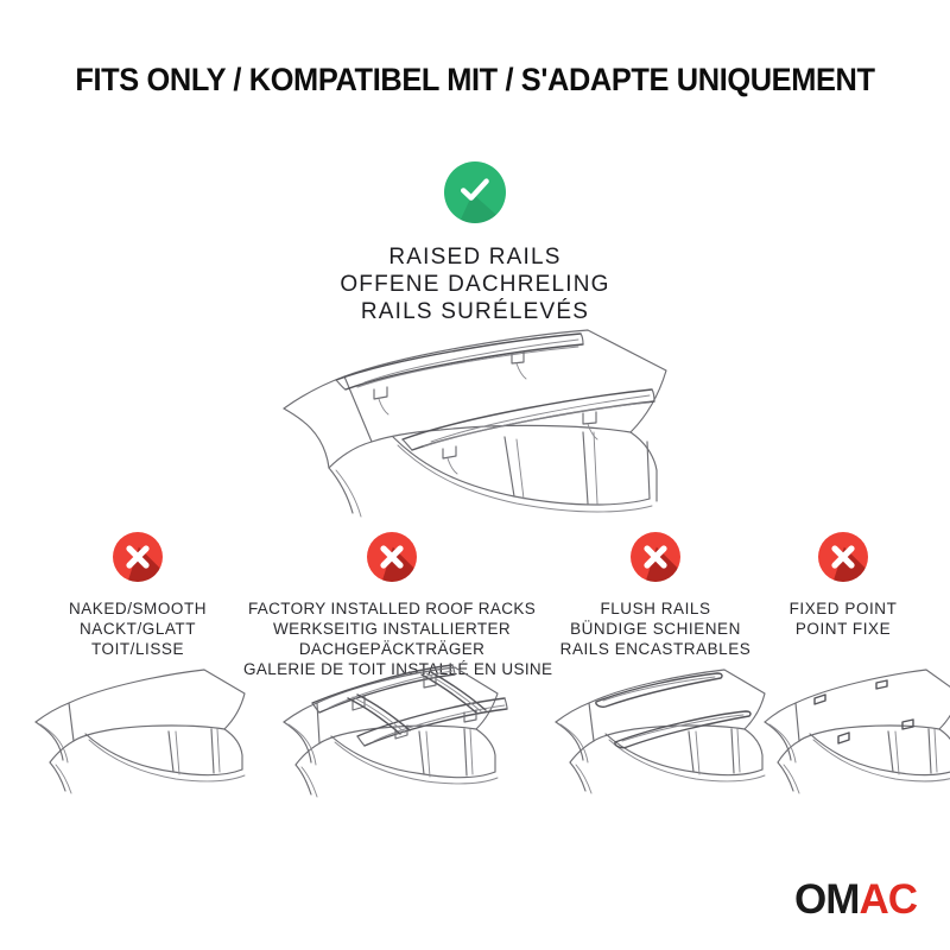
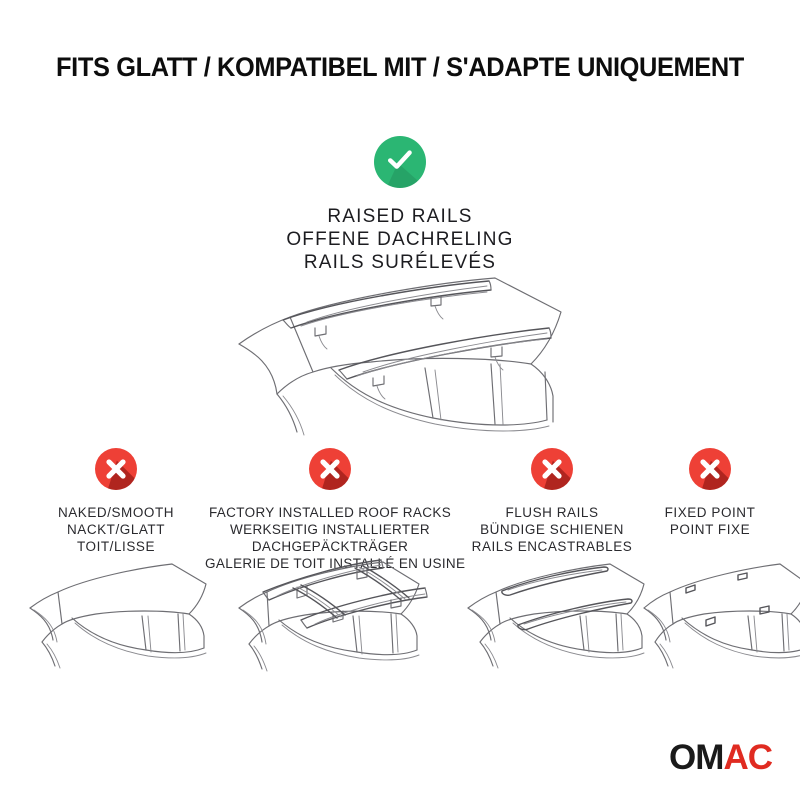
- FITS ONLY / KOMPATIBEL MIT / S'ADAPTE UNIQUEMENT
+ FITS GLATT / KOMPATIBEL MIT / S'ADAPTE UNIQUEMENT
  RAISED RAILS
  OFFENE DACHRELING
  RAILS SURÉLEVÉS
  NAKED/SMOOTH
  NACKT/GLATT
  TOIT/LISSE
  FACTORY INSTALLED ROOF RACKS
  WERKSEITIG INSTALLIERTER
  DACHGEPÄCKTRÄGER
  GALERIE DE TOIT INSALÉ EN USIN
  FLUSH RAILS
  BÜNDIGE SCHIENEN
  RAILS ENCASTRABLES
  FIXED POINT
  POINT FIXE
  OMAC
